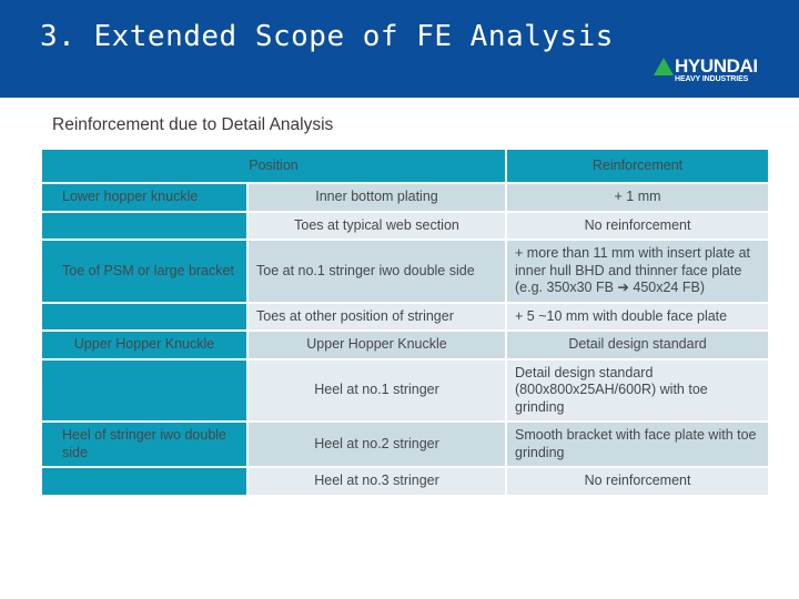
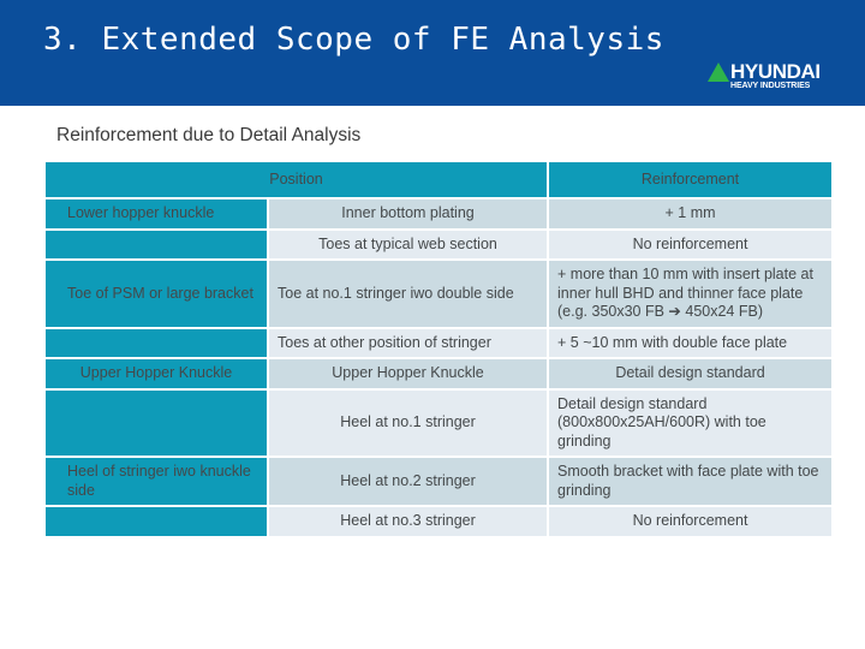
  3. Extended Scope of FE Analysis
  HYUNDAI
  Reinforcement due to Detail Analysis
  Position	Reinforcement
  Lower hopper knuckle	Inner bottom plating	+ 1 mm
  	Toes at typical web section	No reinforcement
- Toe of PSM or large bracket	Toe at no.1 stringer iwo double side	+ more than 11 mm with insert plate at inner hull BHD and thinner face plate (e.g. 350x30 FB ➔ 450x24 FB)
+ Toe of PSM or large bracket	Toe at no.1 stringer iwo double side	+ more than 10 mm with insert plate at inner hull BHD and thinner face plate (e.g. 350x30 FB ➔ 450x24 FB)
  	Toes at other position of stringer	+ 5 ~10 mm with double face plate
  Upper Hopper Knuckle	Upper Hopper Knuckle	Detail design standard
  	Heel at no.1 stringer	Detail design standard (800x800x25AH/600R) with toe grinding
- Heel of stringer iwo double side	Heel at no.2 stringer	Smooth bracket with face plate with toe grinding
+ Heel of stringer iwo knuckle side	Heel at no.2 stringer	Smooth bracket with face plate with toe grinding
  	Heel at no.3 stringer	No reinforcement
